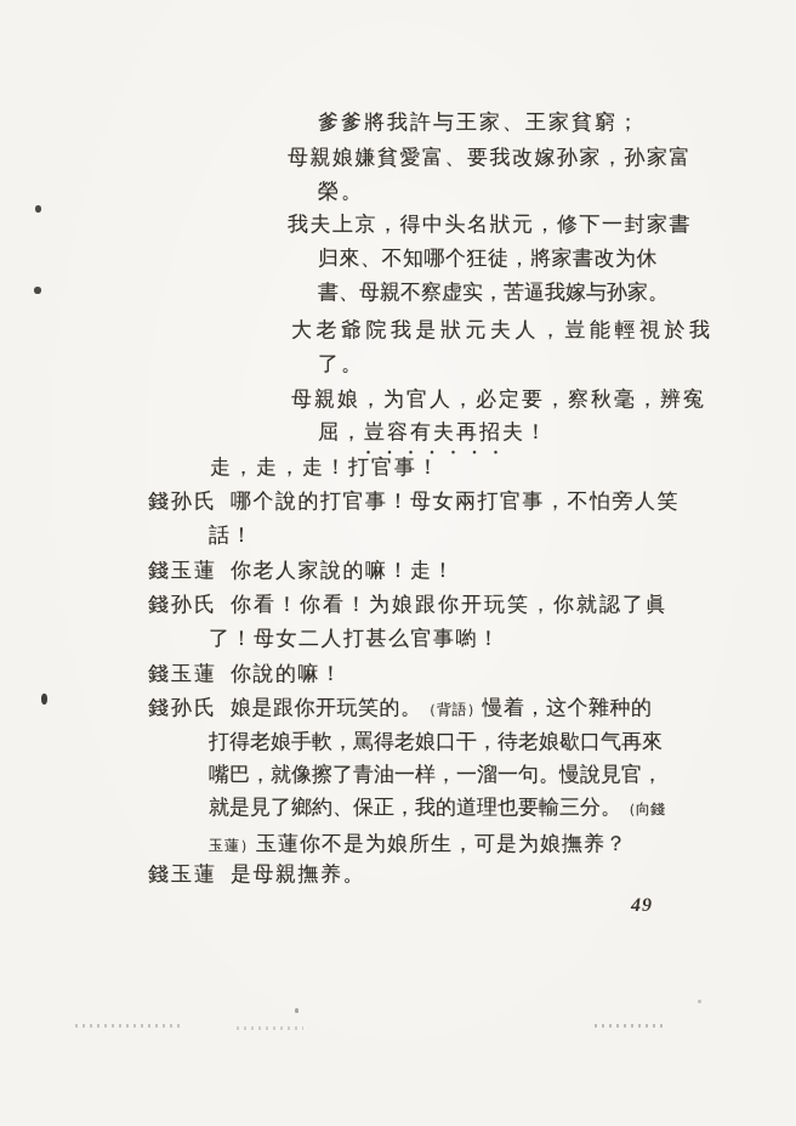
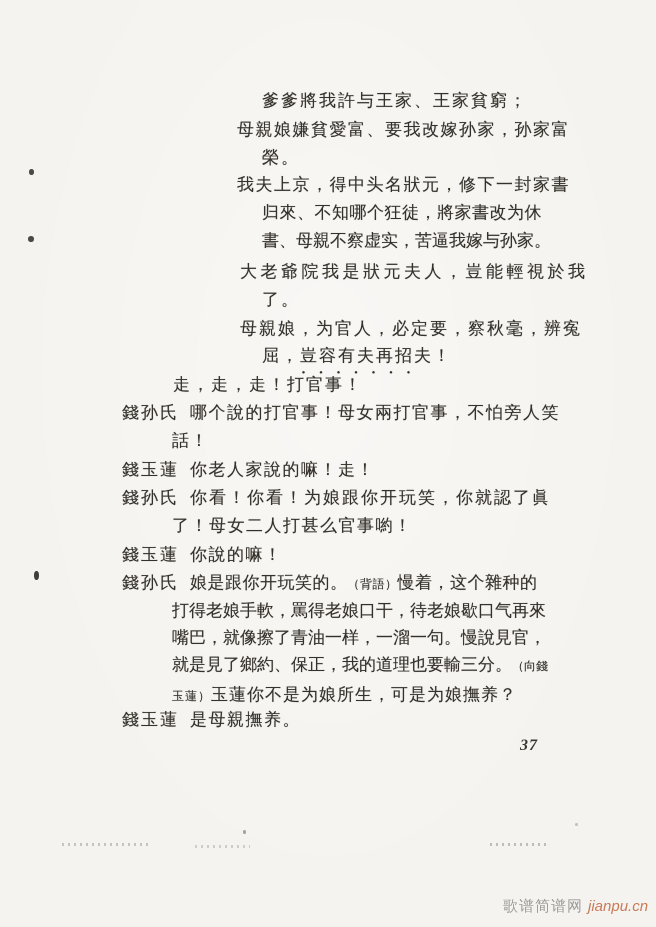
  爹爹將我許与王家、王家貧窮；
  母親娘嫌貧愛富、要我改嫁孙家，孙家富
  榮。
  我夫上京，得中头名狀元，修下一封家書
  归來、不知哪个狂徒，將家書改为休
  書、母親不察虚实，苦逼我嫁与孙家。
  大老爺院我是狀元夫人，豈能輕視於我
  了。
  母親娘，为官人，必定要，察秋毫，辨寃
  屈，豈容有夫再招夫！
  ·······
  走，走，走！打官事！
  錢孙氏 哪个說的打官事！母女兩打官事，不怕旁人笑
  話！
  錢玉蓮 你老人家說的嘛！走！
  錢孙氏 你看！你看！为娘跟你开玩笑，你就認了眞
  了！母女二人打甚么官事喲！
  錢玉蓮 你說的嘛！
  錢孙氏 娘是跟你开玩笑的。（背語）慢着，这个雜种的
  打得老娘手軟，罵得老娘口干，待老娘歇口气再來
  嘴巴，就像擦了青油一样，一溜一句。慢說見官，
  就是見了鄉約、保正，我的道理也要輸三分。（向錢
  玉蓮）玉蓮你不是为娘所生，可是为娘撫养？
  錢玉蓮 是母親撫养。
- 49
+ 37
+ 歌谱简谱网 jianpu.cn
